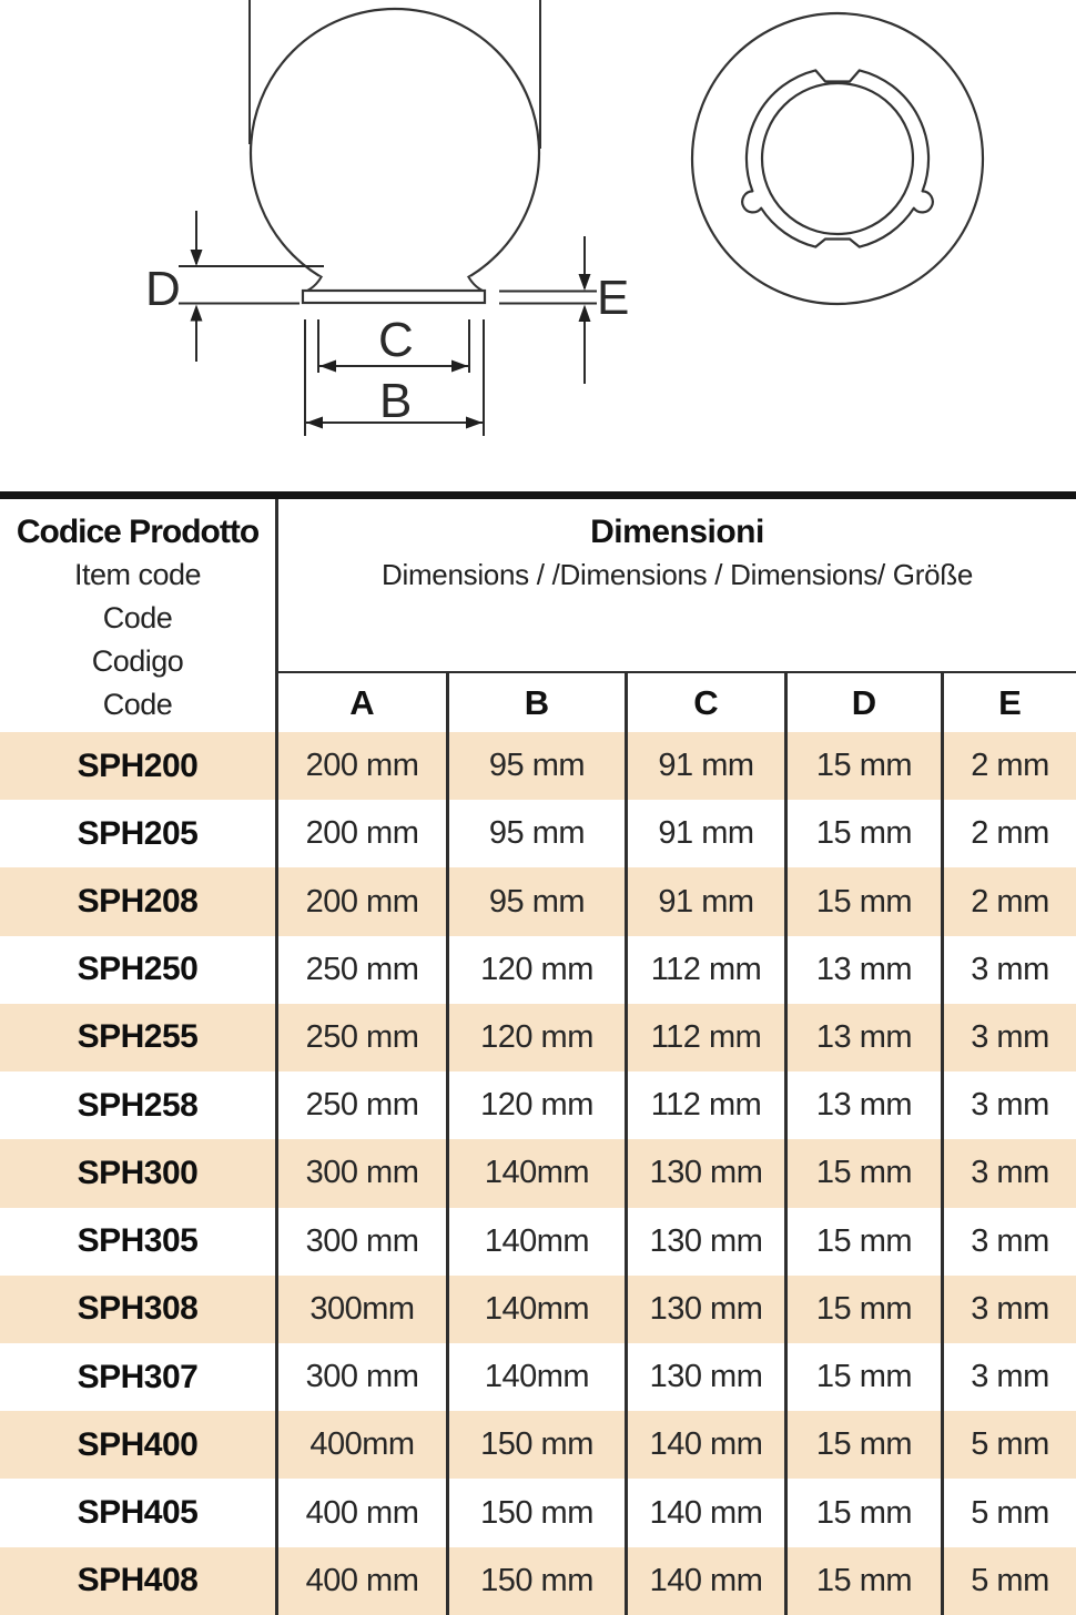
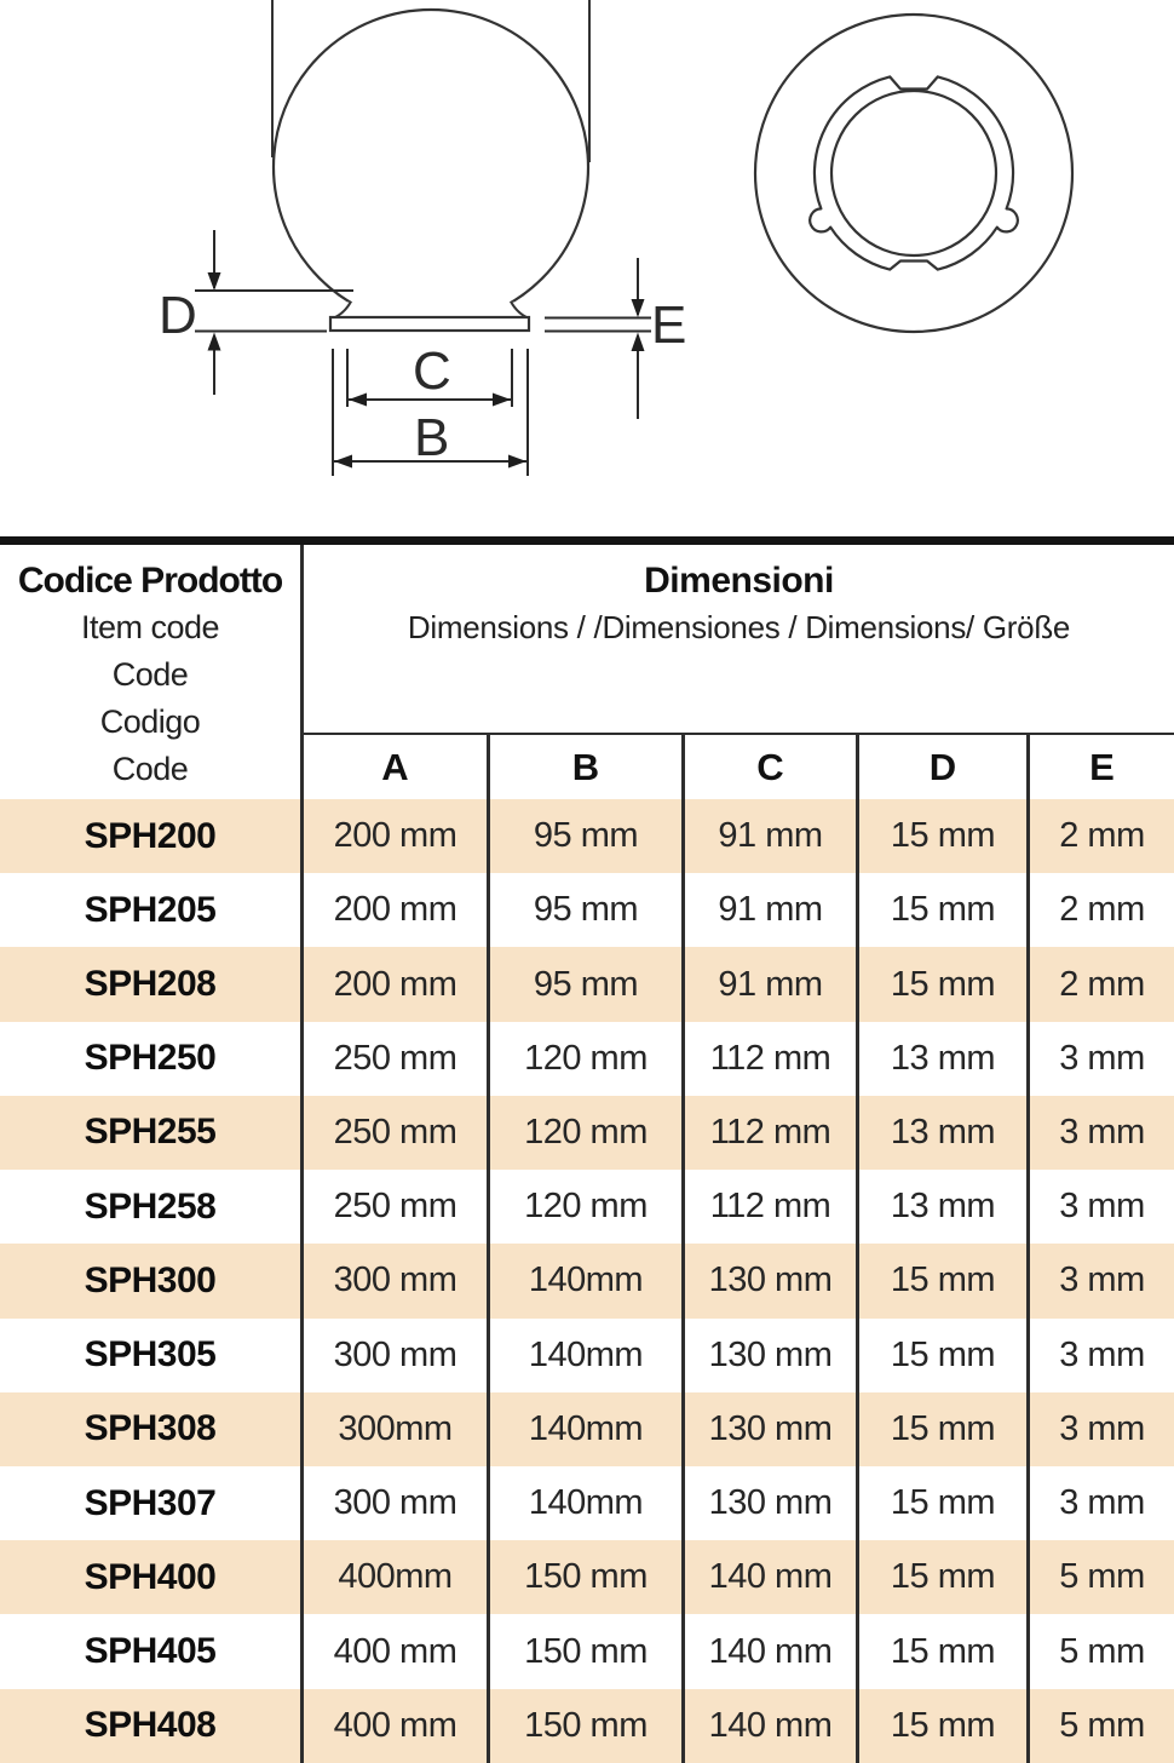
  D
  E
  C
  B
  Codice Prodotto
  Item code
  Code
  Codigo
  Code
  Dimensioni
- Dimensions / /Dimensions / Dimensions/ Größe
+ Dimensions / /Dimensiones / Dimensions/ Größe
  A
  B
  C
  D
  E
  SPH200
  200 mm
  95 mm
  91 mm
  15 mm
  2 mm
  SPH205
  200 mm
  95 mm
  91 mm
  15 mm
  2 mm
  SPH208
  200 mm
  95 mm
  91 mm
  15 mm
  2 mm
  SPH250
  250 mm
  120 mm
  112 mm
  13 mm
  3 mm
  SPH255
  250 mm
  120 mm
  112 mm
  13 mm
  3 mm
  SPH258
  250 mm
  120 mm
  112 mm
  13 mm
  3 mm
  SPH300
  300 mm
  140mm
  130 mm
  15 mm
  3 mm
  SPH305
  300 mm
  140mm
  130 mm
  15 mm
  3 mm
  SPH308
  300mm
  140mm
  130 mm
  15 mm
  3 mm
  SPH307
  300 mm
  140mm
  130 mm
  15 mm
  3 mm
  SPH400
  400mm
  150 mm
  140 mm
  15 mm
  5 mm
  SPH405
  400 mm
  150 mm
  140 mm
  15 mm
  5 mm
  SPH408
  400 mm
  150 mm
  140 mm
  15 mm
  5 mm
